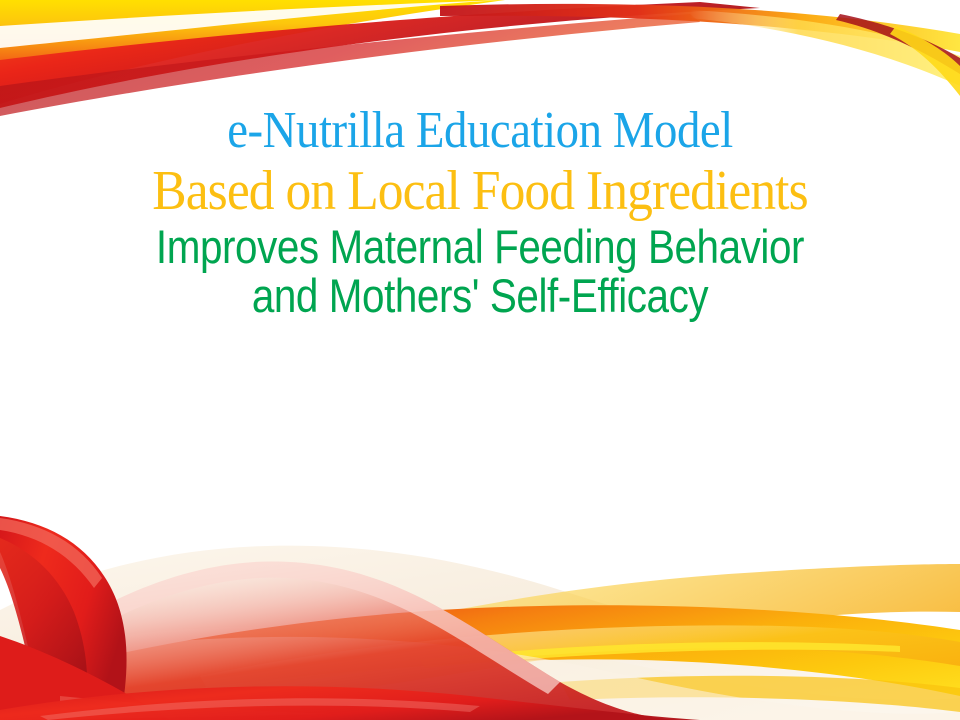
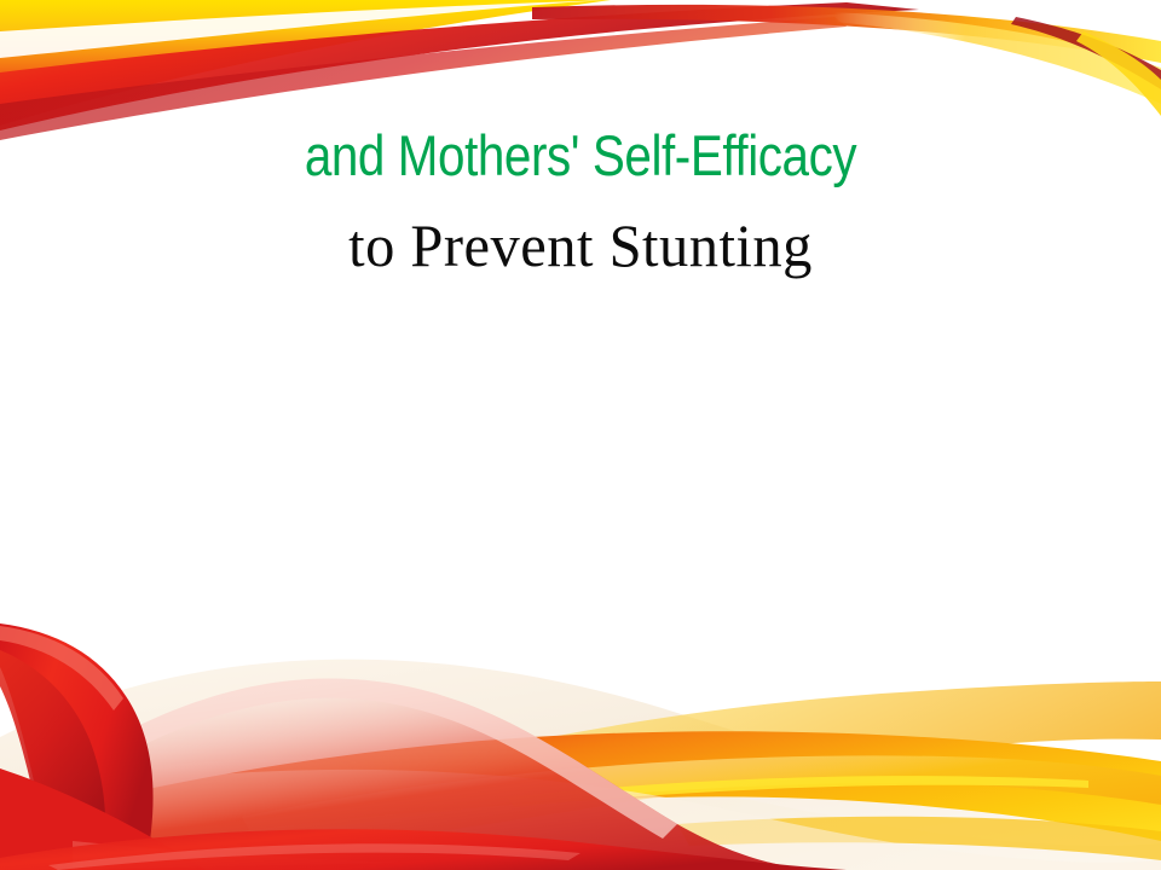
- e-Nutrilla Education Model
- Based on Local Food Ingredients
- Improves Maternal Feeding Behavior
  and Mothers' Self-Efficacy
+ to Prevent Stunting
